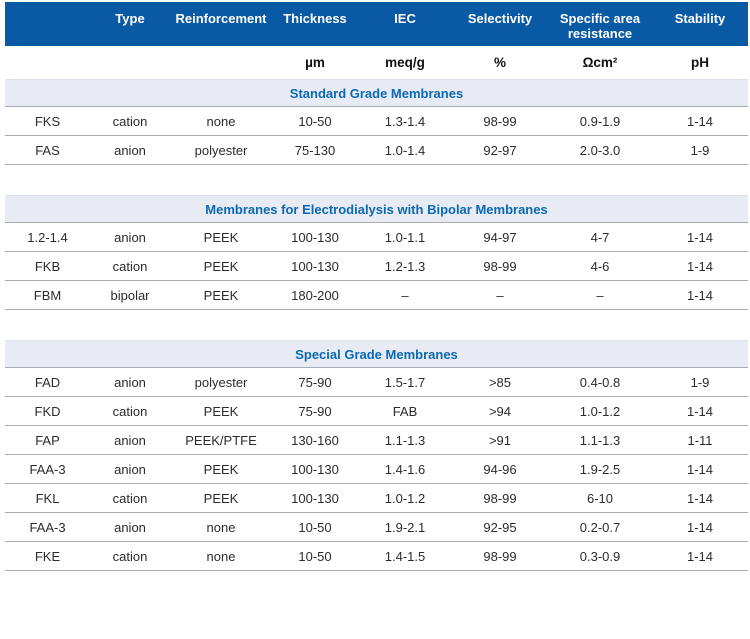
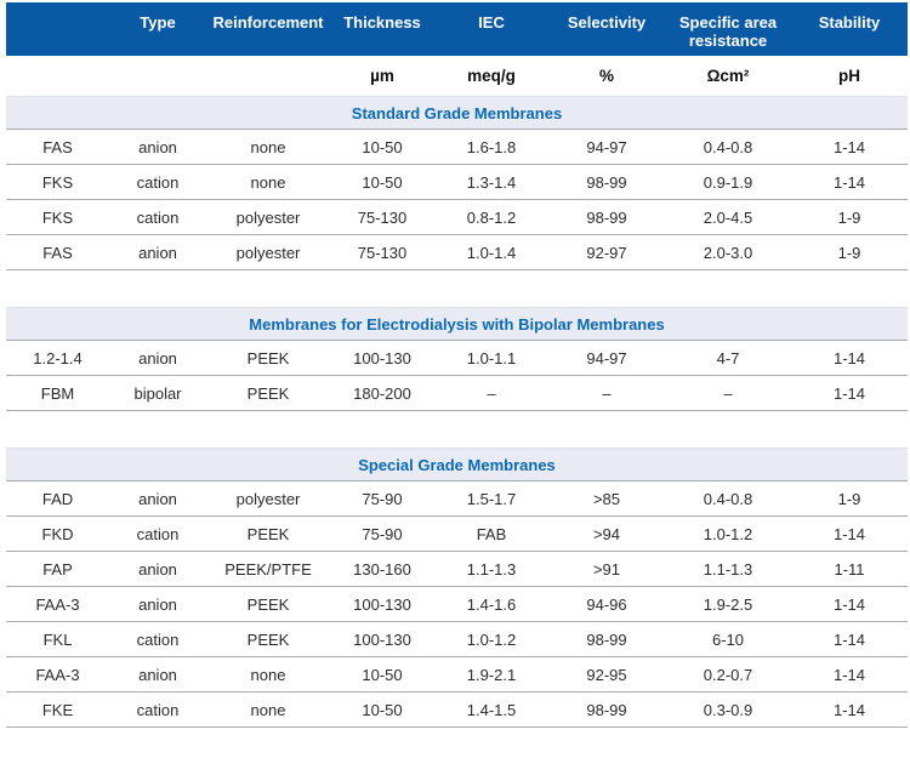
  	Type	Reinforcement	Thickness	IEC	Selectivity	Specific area resistance	Stability
  			µm	meq/g	%	Ωcm²	pH
  Standard Grade Membranes
+ FAS	anion	none	10-50	1.6-1.8	94-97	0.4-0.8	1-14
  FKS	cation	none	10-50	1.3-1.4	98-99	0.9-1.9	1-14
+ FKS	cation	polyester	75-130	0.8-1.2	98-99	2.0-4.5	1-9
  FAS	anion	polyester	75-130	1.0-1.4	92-97	2.0-3.0	1-9
  Membranes for Electrodialysis with Bipolar Membranes
  1.2-1.4	anion	PEEK	100-130	1.0-1.1	94-97	4-7	1-14
- FKB	cation	PEEK	100-130	1.2-1.3	98-99	4-6	1-14
  FBM	bipolar	PEEK	180-200	–	–	–	1-14
  Special Grade Membranes
  FAD	anion	polyester	75-90	1.5-1.7	>85	0.4-0.8	1-9
  FKD	cation	PEEK	75-90	FAB	>94	1.0-1.2	1-14
  FAP	anion	PEEK/PTFE	130-160	1.1-1.3	>91	1.1-1.3	1-11
  FAA-3	anion	PEEK	100-130	1.4-1.6	94-96	1.9-2.5	1-14
  FKL	cation	PEEK	100-130	1.0-1.2	98-99	6-10	1-14
  FAA-3	anion	none	10-50	1.9-2.1	92-95	0.2-0.7	1-14
  FKE	cation	none	10-50	1.4-1.5	98-99	0.3-0.9	1-14
